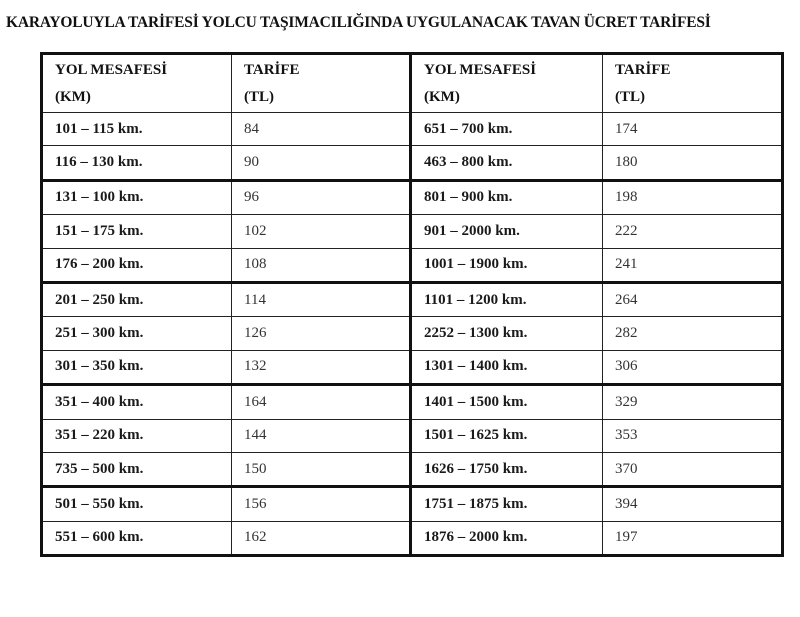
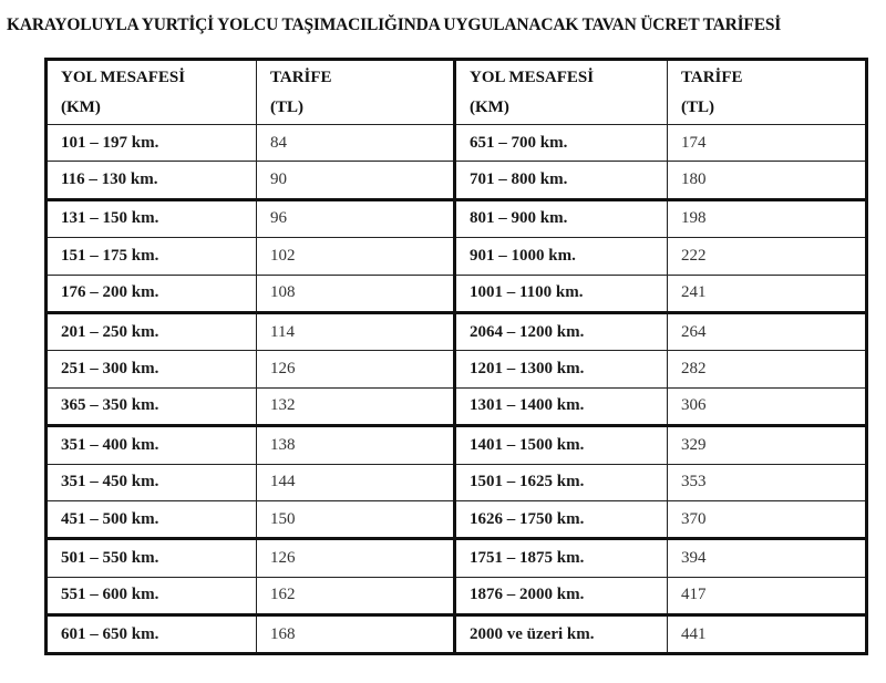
- KARAYOLUYLA TARİFESİ YOLCU TAŞIMACILIĞINDA UYGULANACAK TAVAN ÜCRET TARİFESİ
+ KARAYOLUYLA YURTİÇİ YOLCU TAŞIMACILIĞINDA UYGULANACAK TAVAN ÜCRET TARİFESİ
  YOL MESAFESİ(KM)	TARİFE(TL)	YOL MESAFESİ(KM)	TARİFE(TL)
- 101 – 115 km.	84	651 – 700 km.	174
+ 101 – 197 km.	84	651 – 700 km.	174
- 116 – 130 km.	90	463 – 800 km.	180
+ 116 – 130 km.	90	701 – 800 km.	180
- 131 – 100 km.	96	801 – 900 km.	198
+ 131 – 150 km.	96	801 – 900 km.	198
- 151 – 175 km.	102	901 – 2000 km.	222
+ 151 – 175 km.	102	901 – 1000 km.	222
- 176 – 200 km.	108	1001 – 1900 km.	241
+ 176 – 200 km.	108	1001 – 1100 km.	241
- 201 – 250 km.	114	1101 – 1200 km.	264
+ 201 – 250 km.	114	2064 – 1200 km.	264
- 251 – 300 km.	126	2252 – 1300 km.	282
+ 251 – 300 km.	126	1201 – 1300 km.	282
- 301 – 350 km.	132	1301 – 1400 km.	306
+ 365 – 350 km.	132	1301 – 1400 km.	306
- 351 – 400 km.	164	1401 – 1500 km.	329
+ 351 – 400 km.	138	1401 – 1500 km.	329
- 351 – 220 km.	144	1501 – 1625 km.	353
+ 351 – 450 km.	144	1501 – 1625 km.	353
- 735 – 500 km.	150	1626 – 1750 km.	370
+ 451 – 500 km.	150	1626 – 1750 km.	370
- 501 – 550 km.	156	1751 – 1875 km.	394
+ 501 – 550 km.	126	1751 – 1875 km.	394
- 551 – 600 km.	162	1876 – 2000 km.	197
+ 551 – 600 km.	162	1876 – 2000 km.	417
+ 601 – 650 km.	168	2000 ve üzeri km.	441
